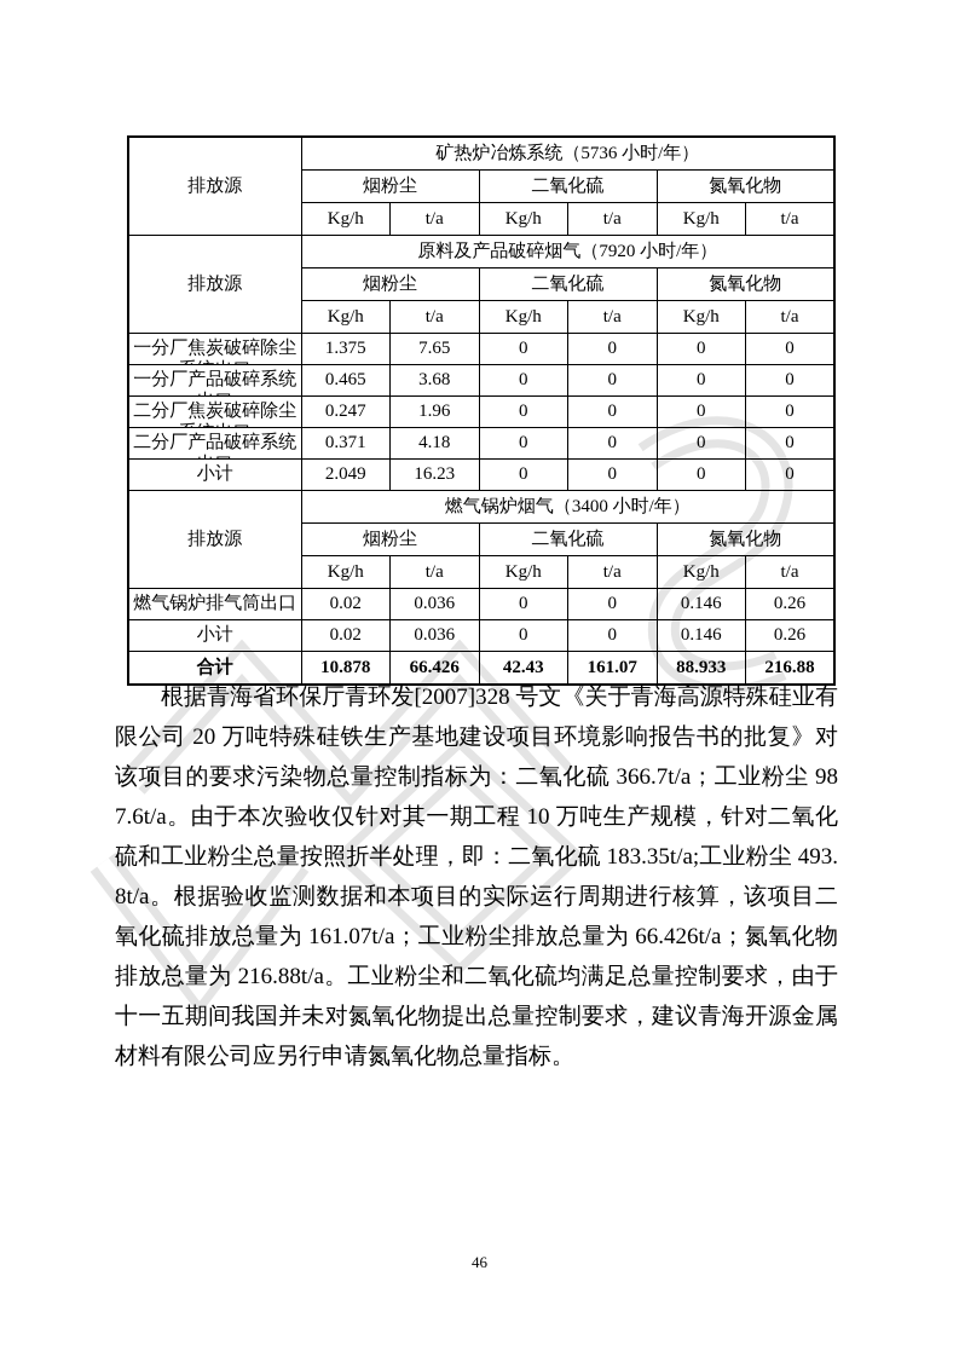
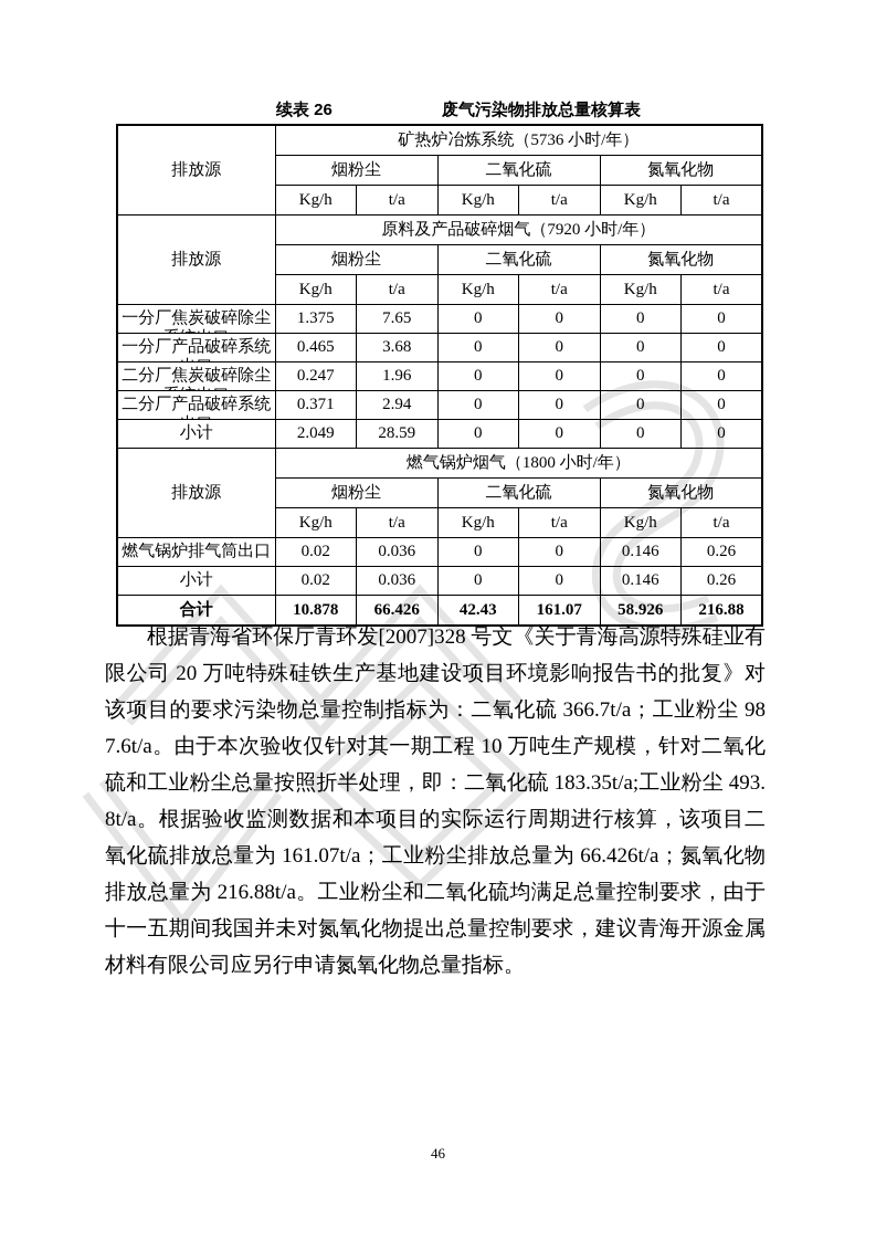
+ 续表 26
+ 废气污染物排放总量核算表
  排放源	矿热炉冶炼系统（5736 小时/年）
  烟粉尘	二氧化硫	氮氧化物
  Kg/h	t/a	Kg/h	t/a	Kg/h	t/a
  排放源	原料及产品破碎烟气（7920 小时/年）
  烟粉尘	二氧化硫	氮氧化物
  Kg/h	t/a	Kg/h	t/a	Kg/h	t/a
  一分厂焦炭破碎除尘	1.375	7.65	0	0	0	0
  一分厂产品破碎系统	0.465	3.68	0	0	0	0
  二分厂焦炭破碎除尘	0.247	1.96	0	0	0	0
- 二分厂产品破碎系统	0.371	4.18	0	0	0	0
+ 二分厂产品破碎系统	0.371	2.94	0	0	0	0
- 小计	2.049	16.23	0	0	0	0
+ 小计	2.049	28.59	0	0	0	0
- 排放源	燃气锅炉烟气（3400 小时/年）
+ 排放源	燃气锅炉烟气（1800 小时/年）
  烟粉尘	二氧化硫	氮氧化物
  Kg/h	t/a	Kg/h	t/a	Kg/h	t/a
  燃气锅炉排气筒出口	0.02	0.036	0	0	0.146	0.26
  小计	0.02	0.036	0	0	0.146	0.26
- 合计	10.878	66.426	42.43	161.07	88.933	216.88
+ 合计	10.878	66.426	42.43	161.07	58.926	216.88
  根据青海省环保厅青环发[2007]328 号文《关于青海高源特殊硅业有限公司 20 万吨特殊硅铁生产基地建设项目环境影响报告书的批复》对该项目的要求污染物总量控制指标为：二氧化硫 366.7t/a；工业粉尘 987.6t/a。由于本次验收仅针对其一期工程 10 万吨生产规模，针对二氧化硫和工业粉尘总量按照折半处理，即：二氧化硫 183.35t/a;工业粉尘 493.8t/a。根据验收监测数据和本项目的实际运行周期进行核算，该项目二氧化硫排放总量为 161.07t/a；工业粉尘排放总量为 66.426t/a；氮氧化物排放总量为 216.88t/a。工业粉尘和二氧化硫均满足总量控制要求，由于十一五期间我国并未对氮氧化物提出总量控制要求，建议青海开源金属材料有限公司应另行申请氮氧化物总量指标。
  46
